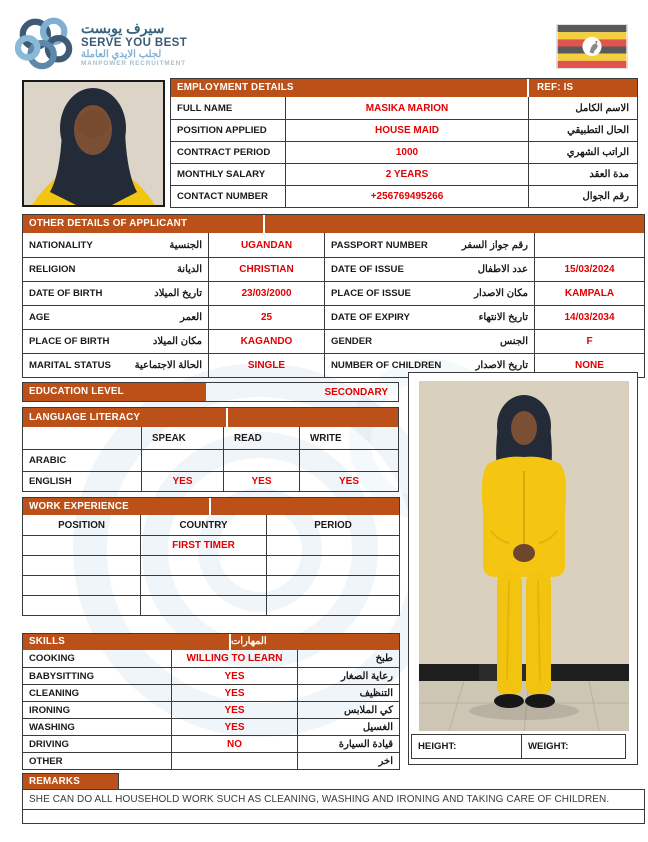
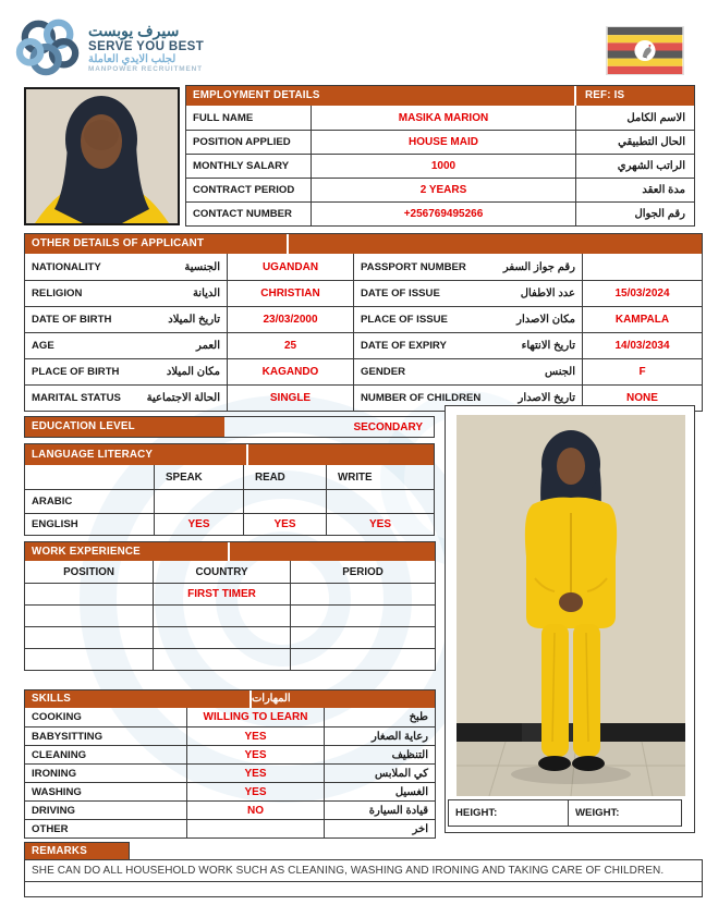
  سيرف يوبست
  SERVE YOU BEST
  لجلب الايدي العاملة
  EMPLOYMENT DETAILS
  REF: IS
  FULL NAME
  MASIKA MARION
  الاسم الكامل
  POSITION APPLIED
  HOUSE MAID
  الحال التطبيقي
- CONTRACT PERIOD
+ MONTHLY SALARY
  1000
  الراتب الشهري
- MONTHLY SALARY
+ CONTRACT PERIOD
  2 YEARS
  مدة العقد
  CONTACT NUMBER
  +256769495266
  رقم الجوال
  OTHER DETAILS OF APPLICANT
  NATIONALITY
  الجنسية
  UGANDAN
  RELIGION
  الديانة
  CHRISTIAN
  DATE OF BIRTH
  تاريخ الميلاد
  23/03/2000
  AGE
  العمر
  25
  PLACE OF BIRTH
  مكان الميلاد
  KAGANDO
  MARITAL STATUS
  الحالة الاجتماعية
  SINGLE
  PASSPORT NUMBER
  رقم جواز السفر
  DATE OF ISSUE
  عدد الاطفال
  15/03/2024
  PLACE OF ISSUE
  مكان الاصدار
  KAMPALA
  DATE OF EXPIRY
  تاريخ الانتهاء
  14/03/2034
  GENDER
  الجنس
  F
  NUMBER OF CHILDREN
  تاريخ الاصدار
  NONE
  EDUCATION LEVEL
  SECONDARY
  LANGUAGE LITERACY
  SPEAK
  READ
  WRITE
  ARABIC
  ENGLISH
  YES
  YES
  YES
  WORK EXPERIENCE
  POSITION
  COUNTRY
  PERIOD
  FIRST TIMER
  SKILLS
  المهارات
  COOKING
  WILLING TO LEARN
  طبخ
  BABYSITTING
  YES
  رعاية الصغار
  CLEANING
  YES
  التنظيف
  IRONING
  YES
  كي الملابس
  WASHING
  YES
  الغسيل
  DRIVING
  NO
  قيادة السيارة
  OTHER
  اخر
  HEIGHT:
  WEIGHT:
  REMARKS
  SHE CAN DO ALL HOUSEHOLD WORK SUCH AS CLEANING, WASHING AND IRONING AND TAKING CARE OF CHILDREN.
